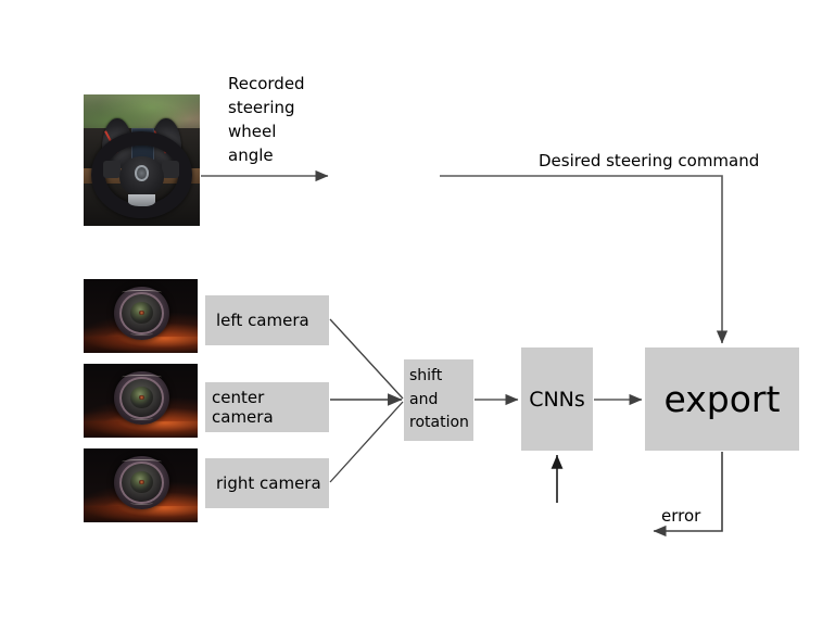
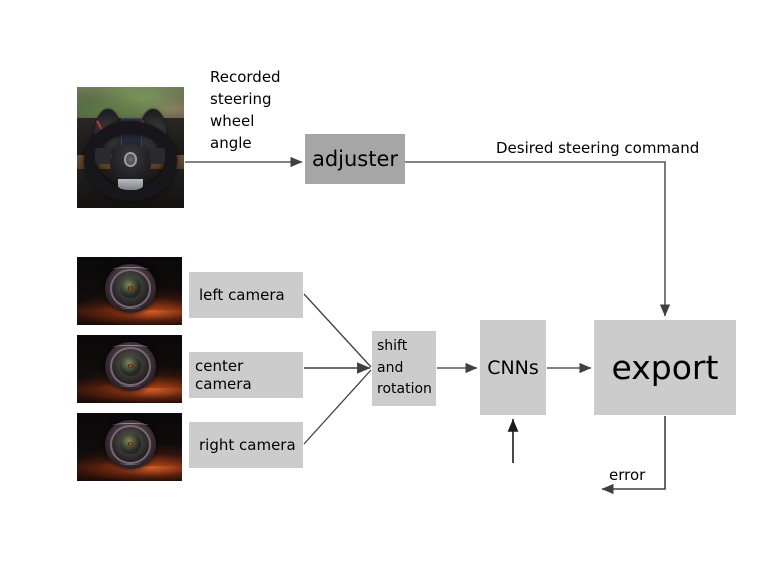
  Recorded
  steering
  wheel
  angle
  Desired steering command
  error
+ adjuster
  left camera
  center camera
  right camera
  shift
  and
  rotation
  CNNs
  export
